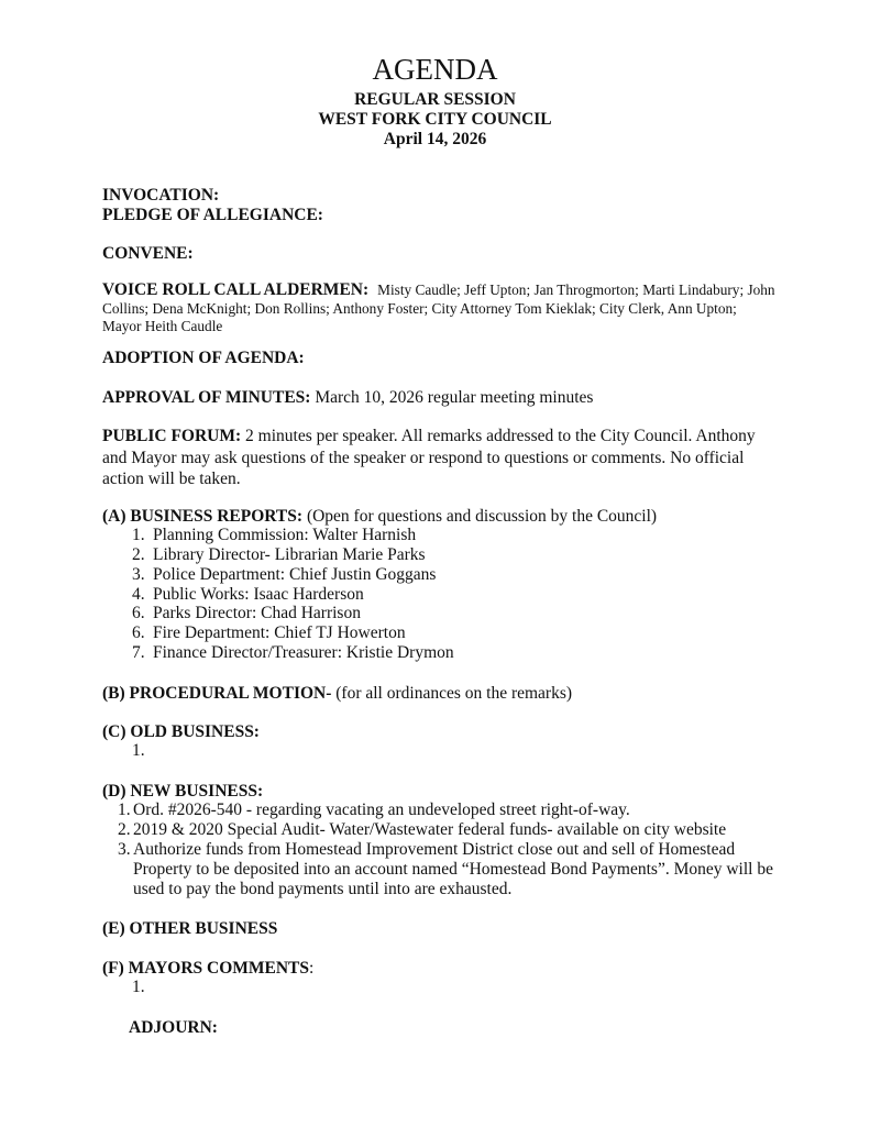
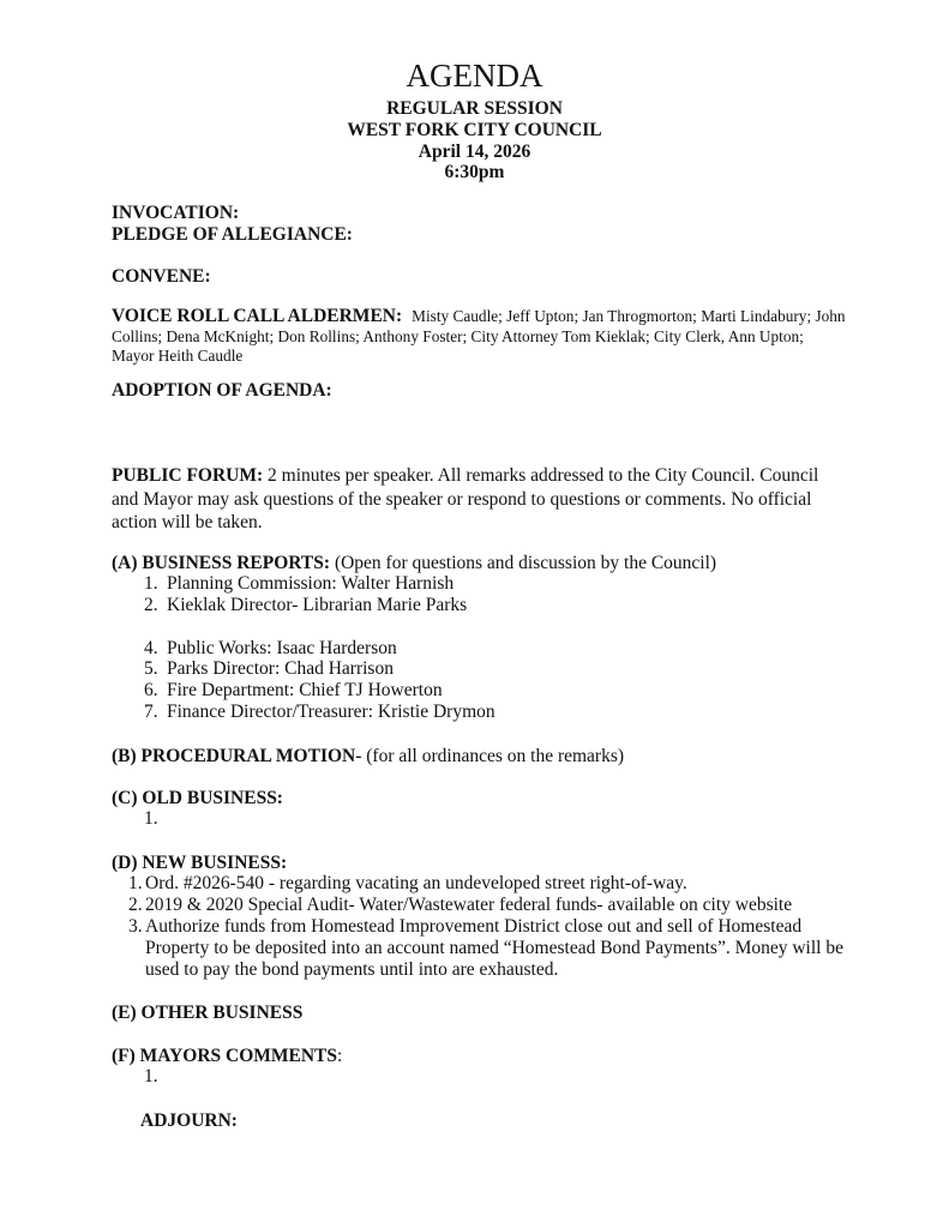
  AGENDA
  REGULAR SESSION
  WEST FORK CITY COUNCIL
  April 14, 2026
+ 6:30pm
  INVOCATION:
  PLEDGE OF ALLEGIANCE:
  CONVENE:
  VOICE ROLL CALL ALDERMEN: Misty Caudle; Jeff Upton; Jan Throgmorton; Marti Lindabury; John Collins; Dena McKnight; Don Rollins; Anthony Foster; City Attorney Tom Kieklak; City Clerk, Ann Upton; Mayor Heith Caudle
  ADOPTION OF AGENDA:
- APPROVAL OF MINUTES: March 10, 2026 regular meeting minutes
- PUBLIC FORUM: 2 minutes per speaker. All remarks addressed to the City Council. Anthony and Mayor may ask questions of the speaker or respond to questions or comments. No official action will be taken.
+ PUBLIC FORUM: 2 minutes per speaker. All remarks addressed to the City Council. Council and Mayor may ask questions of the speaker or respond to questions or comments. No official action will be taken.
  (A) BUSINESS REPORTS: (Open for questions and discussion by the Council)
  1. Planning Commission: Walter Harnish
- 2. Library Director- Librarian Marie Parks
+ 2. Kieklak Director- Librarian Marie Parks
- 3. Police Department: Chief Justin Goggans
  4. Public Works: Isaac Harderson
- 6. Parks Director: Chad Harrison
+ 5. Parks Director: Chad Harrison
  6. Fire Department: Chief TJ Howerton
  7. Finance Director/Treasurer: Kristie Drymon
  (B) PROCEDURAL MOTION- (for all ordinances on the remarks)
  (C) OLD BUSINESS:
  1.
  (D) NEW BUSINESS:
  1.
  Ord. #2026-540 - regarding vacating an undeveloped street right-of-way.
  2.
  2019 & 2020 Special Audit- Water/Wastewater federal funds- available on city website
  3.
  Authorize funds from Homestead Improvement District close out and sell of Homestead Property to be deposited into an account named “Homestead Bond Payments”. Money will be used to pay the bond payments until into are exhausted.
  (E) OTHER BUSINESS
  (F) MAYORS COMMENTS:
  1.
  ADJOURN:
